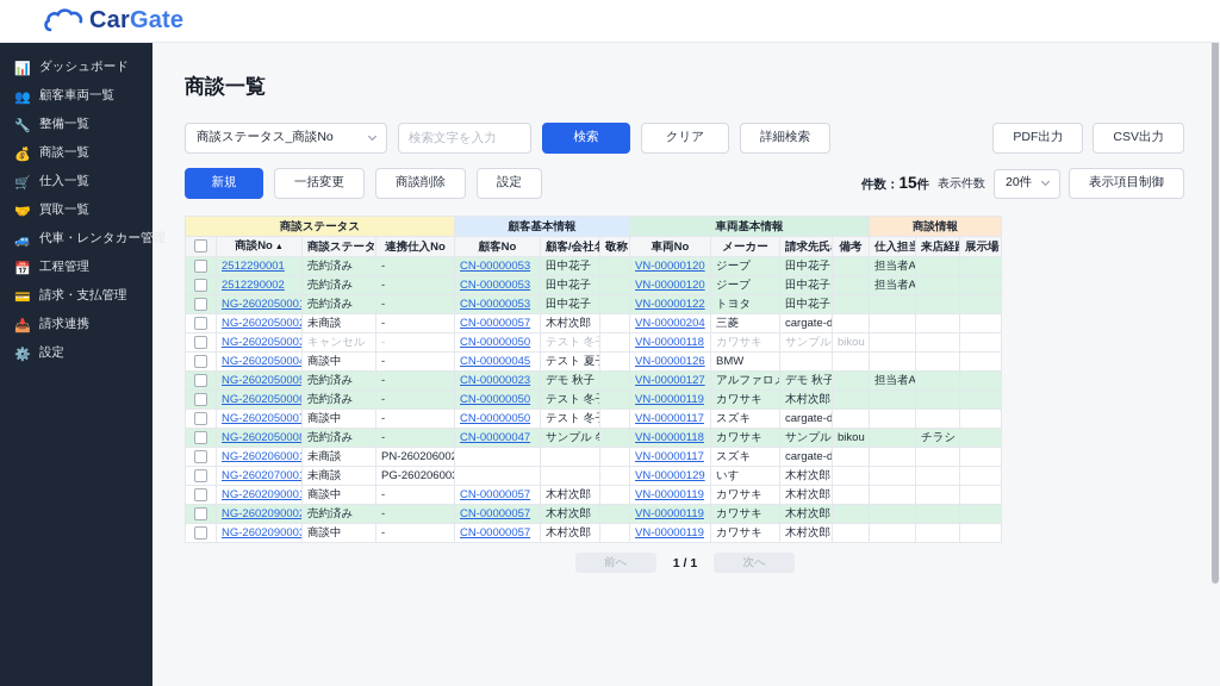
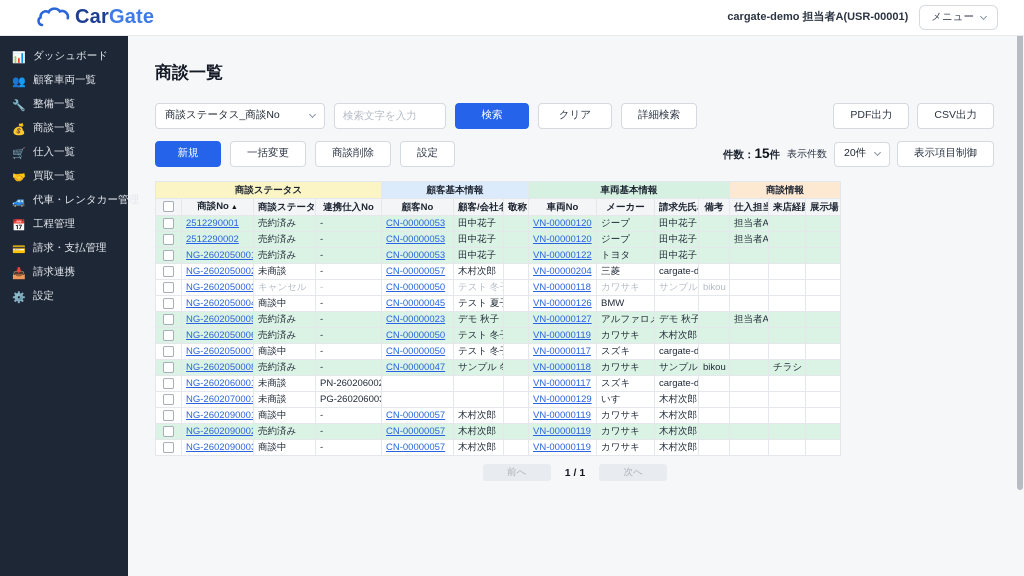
  CarGate
+ cargate-demo 担当者A(USR-00001)
+ メニュー
  📊
  ダッシュボード
  👥
  顧客車両一覧
  🔧
  整備一覧
  💰
  商談一覧
  🛒
  仕入一覧
  🤝
  買取一覧
  🚙
  代車・レンタカー管理
  📅
  工程管理
  💳
  請求・支払管理
  📥
  請求連携
  ⚙️
  設定
  商談一覧
  商談ステータス_商談No
  検索文字を入力
  検索
  クリア
  詳細検索
  PDF出力
  CSV出力
  新規
  一括変更
  商談削除
  設定
  件数：15件
  表示件数
  20件
  表示項目制御
  商談ステータス	顧客基本情報	車両基本情報	商談情報
  	商談No	商談ステータ	連携仕入No	顧客No	顧客/会社	敬称	車両No	メーカー	請求先氏	備考	仕入担当	来店経	展示場
  	2512290001	売約済み	-	CN-00000053	田中花子		VN-00000120	ジープ	田中花子		担当者A
  	2512290002	売約済み	-	CN-00000053	田中花子		VN-00000120	ジープ	田中花子		担当者A
  	NG-260205000	売約済み	-	CN-00000053	田中花子		VN-00000122	トヨタ	田中花子
  	NG-260205000	未商談	-	CN-00000057	木村次郎		VN-00000204	三菱	cargate-d
  	NG-260205000	キャンセル	-	CN-00000050	テスト 冬		VN-00000118	カワサキ	サンプル	bikou
  	NG-260205000	商談中	-	CN-00000045	テスト 夏		VN-00000126	BMW
  	NG-260205000	売約済み	-	CN-00000023	デモ 秋子		VN-00000127	アルファロ	デモ 秋子		担当者A
  	NG-260205000	売約済み	-	CN-00000050	テスト 冬		VN-00000119	カワサキ	木村次郎
  	NG-260205000	商談中	-	CN-00000050	テスト 冬		VN-00000117	スズキ	cargate-d
  	NG-260205000	売約済み	-	CN-00000047	サンプル		VN-00000118	カワサキ	サンプル	bikou		チラシ
  	NG-260206000	未商談	PN-260206002				VN-00000117	スズキ	cargate-d
  	NG-260207000	未商談	PG-26020600				VN-00000129	いすゞ	木村次郎
  	NG-260209000	商談中	-	CN-00000057	木村次郎		VN-00000119	カワサキ	木村次郎
  	NG-260209000	売約済み	-	CN-00000057	木村次郎		VN-00000119	カワサキ	木村次郎
  	NG-260209000	商談中	-	CN-00000057	木村次郎		VN-00000119	カワサキ	木村次郎
  前へ
  1 / 1
  次へ
